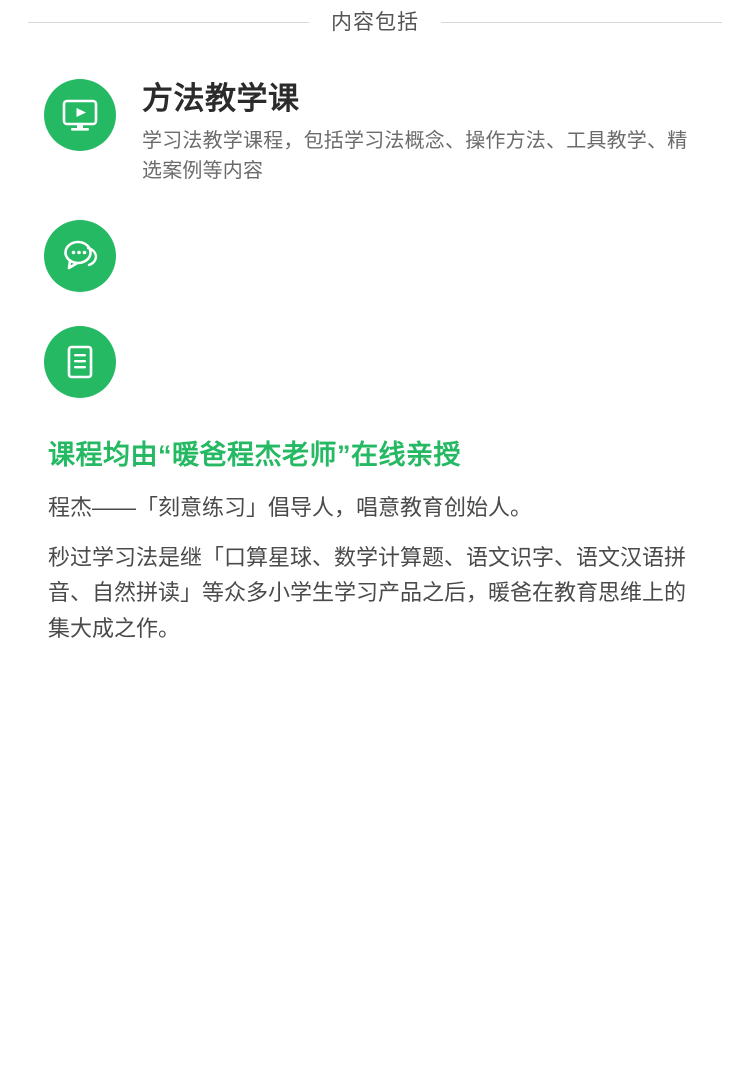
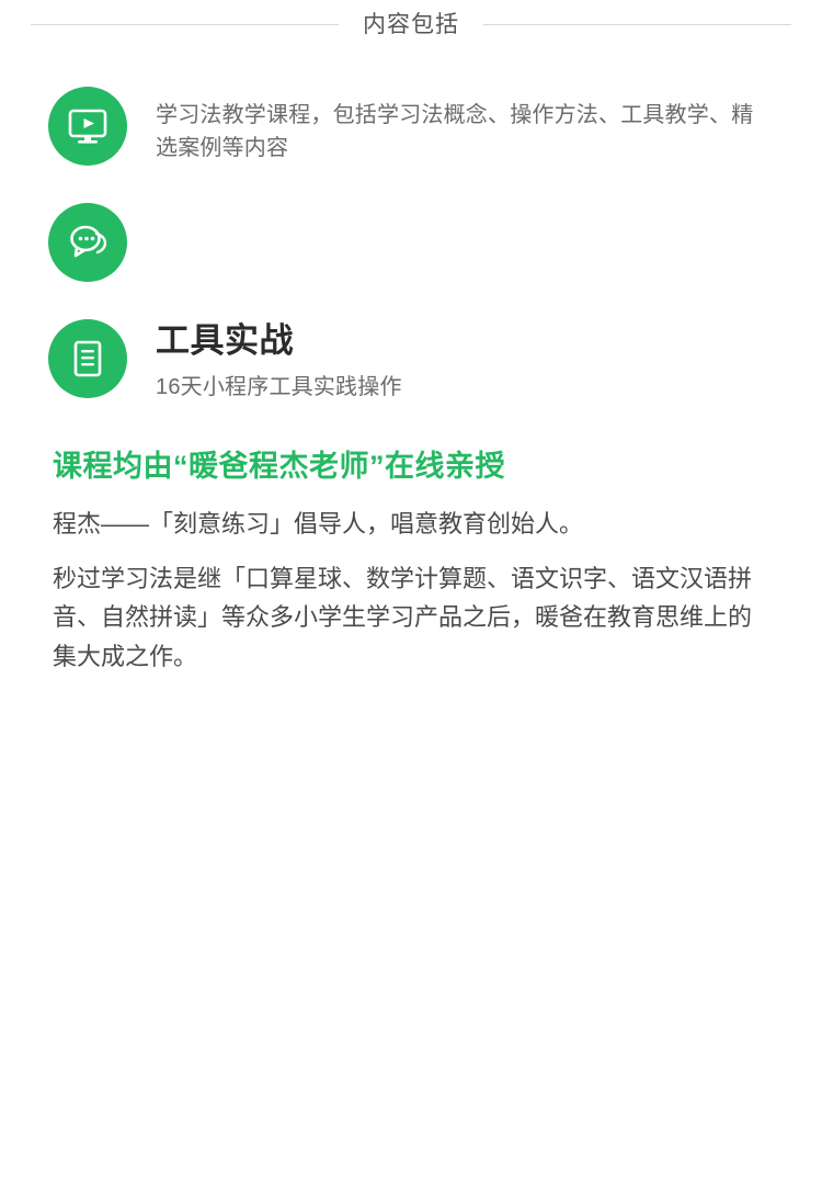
  内容包括
- 方法教学课
  学习法教学课程，包括学习法概念、操作方法、工具教学、精选案例等内容
+ 工具实战
+ 16天小程序工具实践操作
  课程均由“暖爸程杰老师”在线亲授
  程杰——「刻意练习」倡导人，唱意教育创始人。
  秒过学习法是继「口算星球、数学计算题、语文识字、语文汉语拼音、自然拼读」等众多小学生学习产品之后，暖爸在教育思维上的集大成之作。
